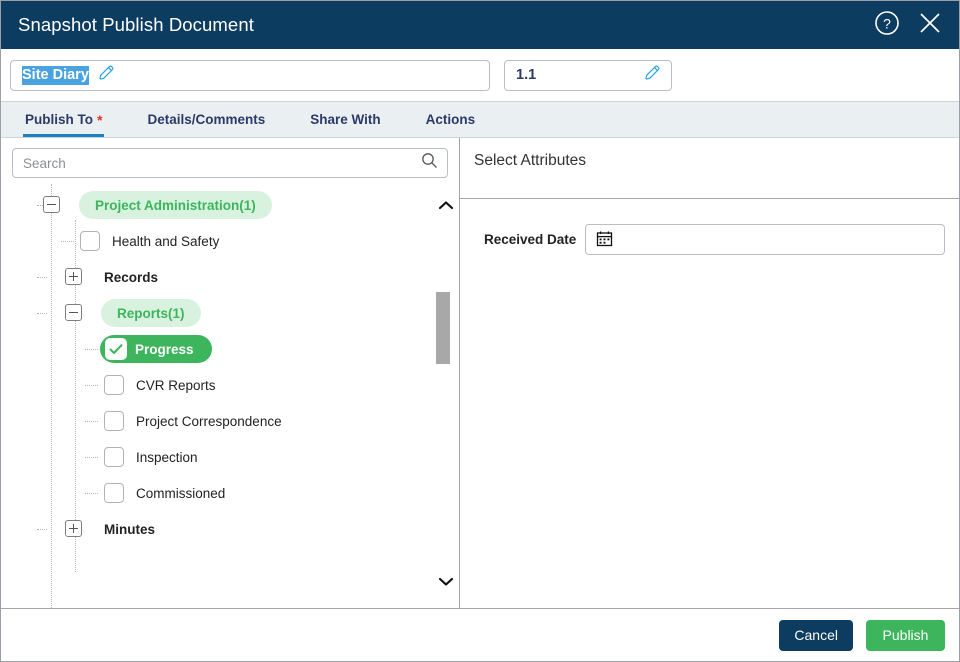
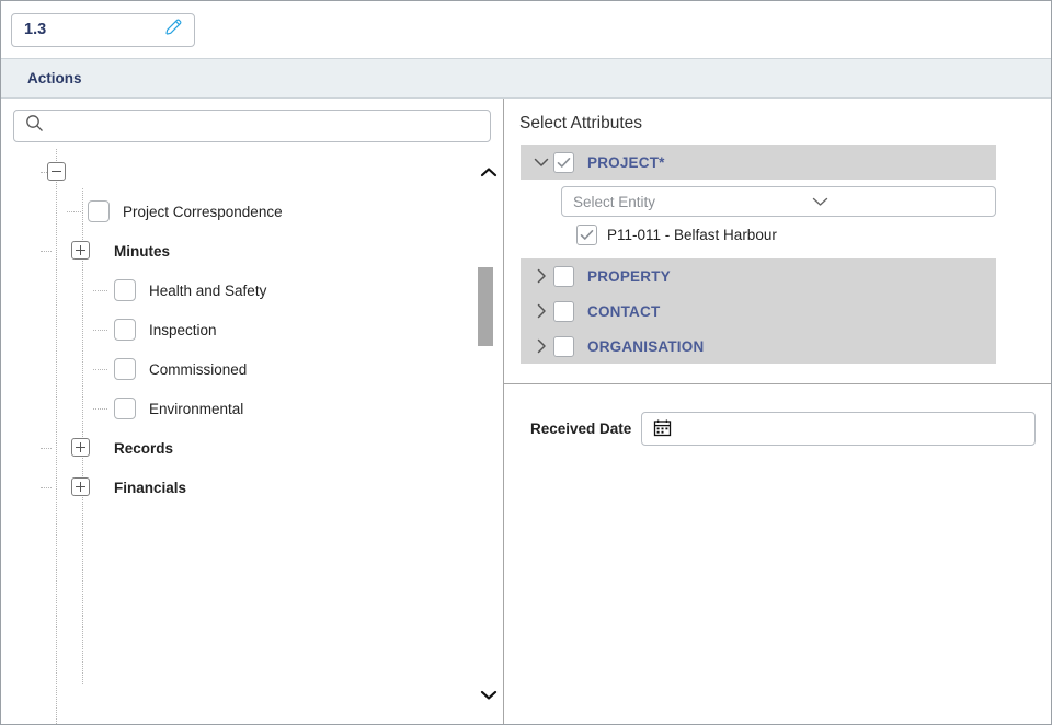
- Snapshot Publish Document
- ?
- Site Diary
- 1.1
+ 1.3
- Publish To
- *
- Details/Comments
- Share With
  Actions
- Search
- Project Administration(1)
- Health and Safety
+ Project Correspondence
- Records
+ Minutes
- Reports(1)
- Progress
- CVR Reports
- Project Correspondence
+ Health and Safety
  Inspection
  Commissioned
+ Environmental
- Minutes
+ Records
+ Financials
  Select Attributes
+ PROJECT*
+ Select Entity
+ P11-011 - Belfast Harbour
+ PROPERTY
+ CONTACT
+ ORGANISATION
  Received Date
- Cancel
- Publish
